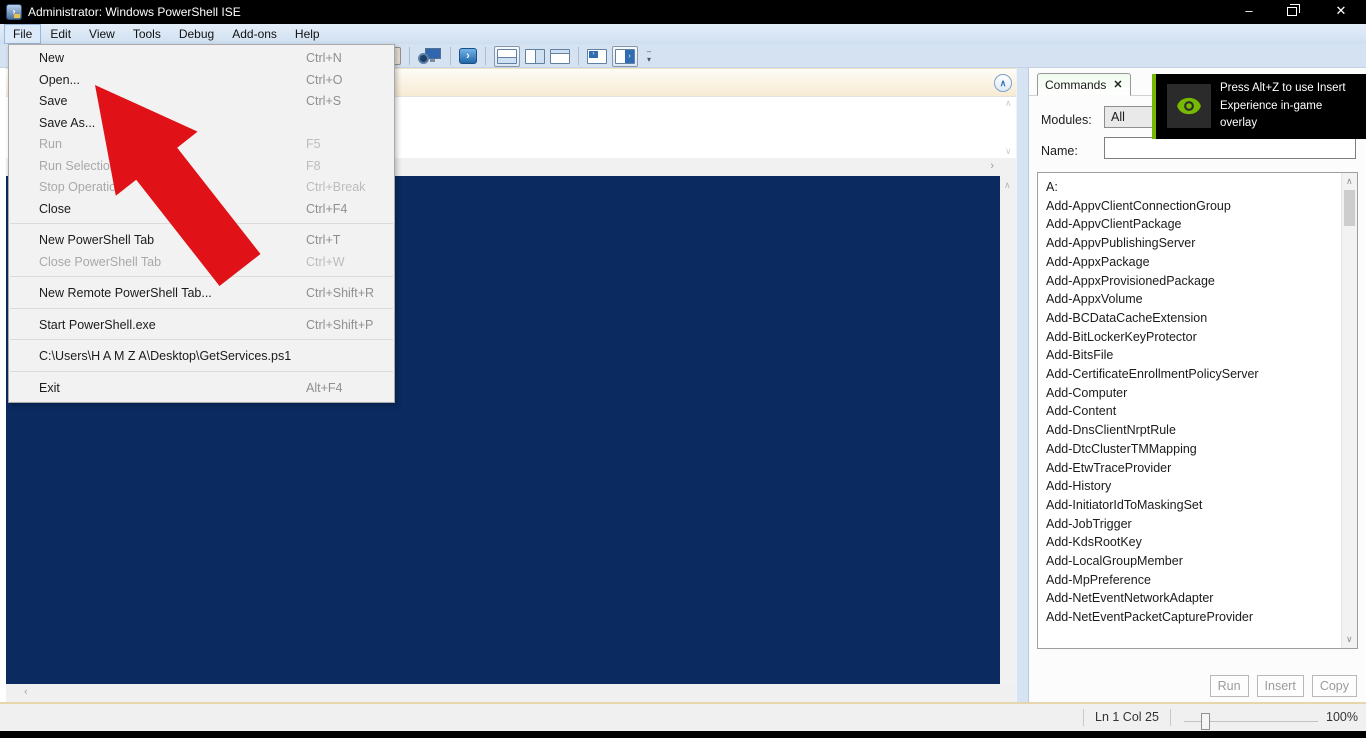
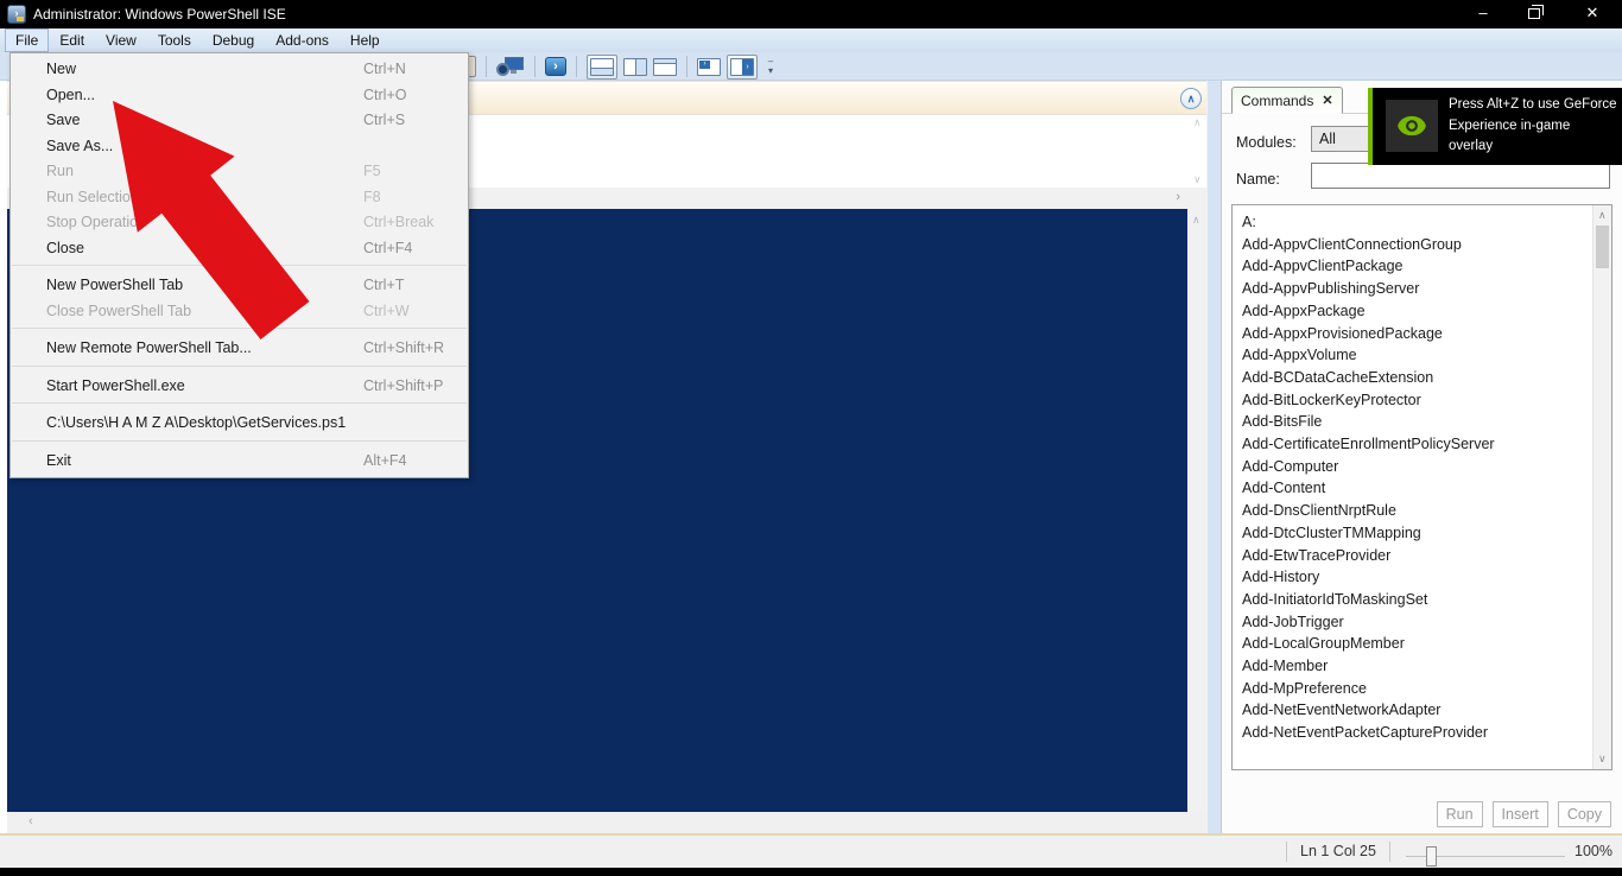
  ›
  Administrator: Windows PowerShell ISE
  –
  ✕
  File
  Edit
  View
  Tools
  Debug
  Add-ons
  Help
  ›
  –
  ▾
  ∧
  ∧
  ∨
  ›
  ∧
  ‹
  Commands
  ✕
  Modules:
  All
  Name:
  A:
  Add-AppvClientConnectionGroup
  Add-AppvClientPackage
  Add-AppvPublishingServer
  Add-AppxPackage
  Add-AppxProvisionedPackage
  Add-AppxVolume
  Add-BCDataCacheExtension
  Add-BitLockerKeyProtector
  Add-BitsFile
  Add-CertificateEnrollmentPolicyServer
  Add-Computer
  Add-Content
  Add-DnsClientNrptRule
  Add-DtcClusterTMMapping
  Add-EtwTraceProvider
  Add-History
  Add-InitiatorIdToMaskingSet
  Add-JobTrigger
- Add-KdsRootKey
  Add-LocalGroupMember
+ Add-Member
  Add-MpPreference
  Add-NetEventNetworkAdapter
  Add-NetEventPacketCaptureProvider
  ∧
  ∨
  Run
  Insert
  Copy
  Ln 1 Col 25
  100%
  New
  Ctrl+N
  Open...
  Ctrl+O
  Save
  Ctrl+S
  Save As...
  Run
  F5
  Run Selectio
  F8
  Stop Operatio
  Ctrl+Break
  Close
  Ctrl+F4
  New PowerShell Tab
  Ctrl+T
  Close PowerShell Tab
  Ctrl+W
  New Remote PowerShell Tab...
  Ctrl+Shift+R
  Start PowerShell.exe
  Ctrl+Shift+P
  C:\Users\H A M Z A\Desktop\GetServices.ps1
  Exit
  Alt+F4
- Press Alt+Z to use Insert
+ Press Alt+Z to use GeForce
  Experience in-game
  overlay
